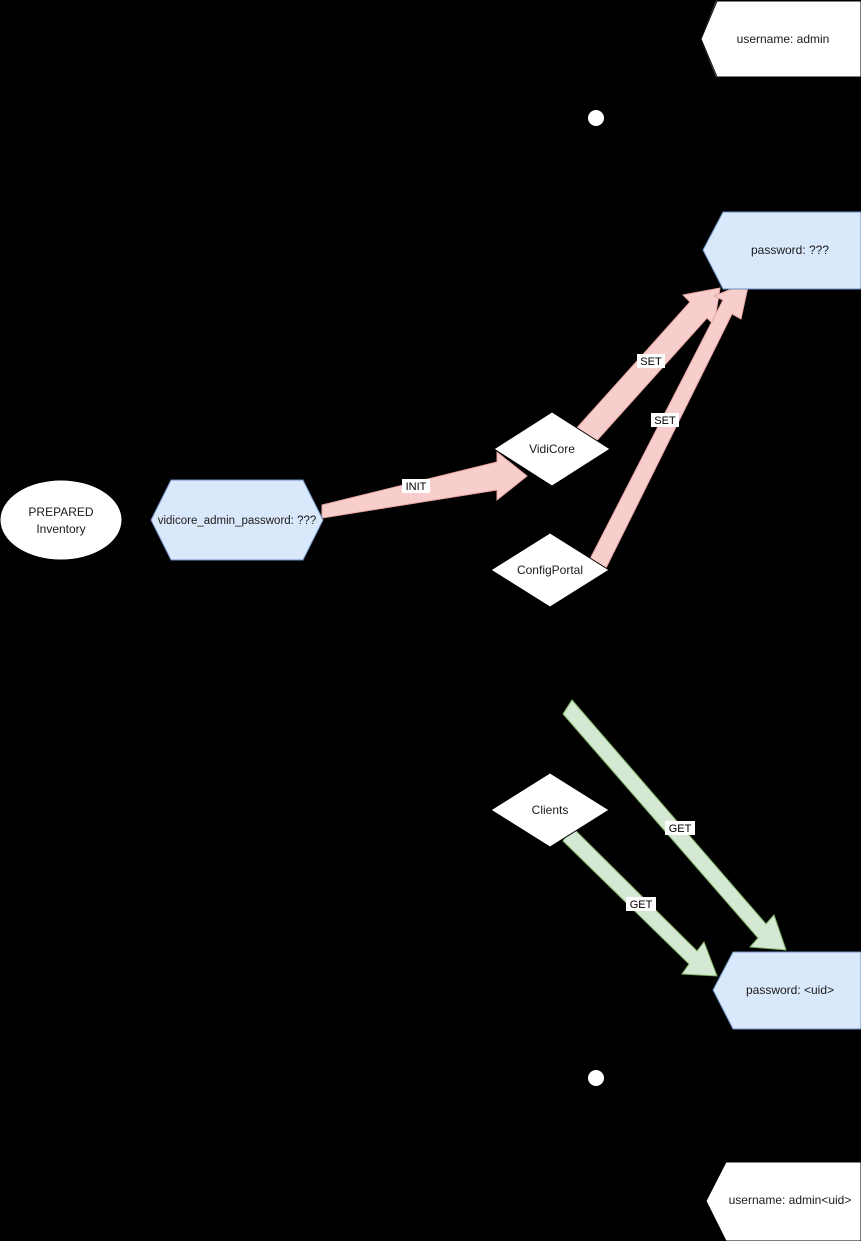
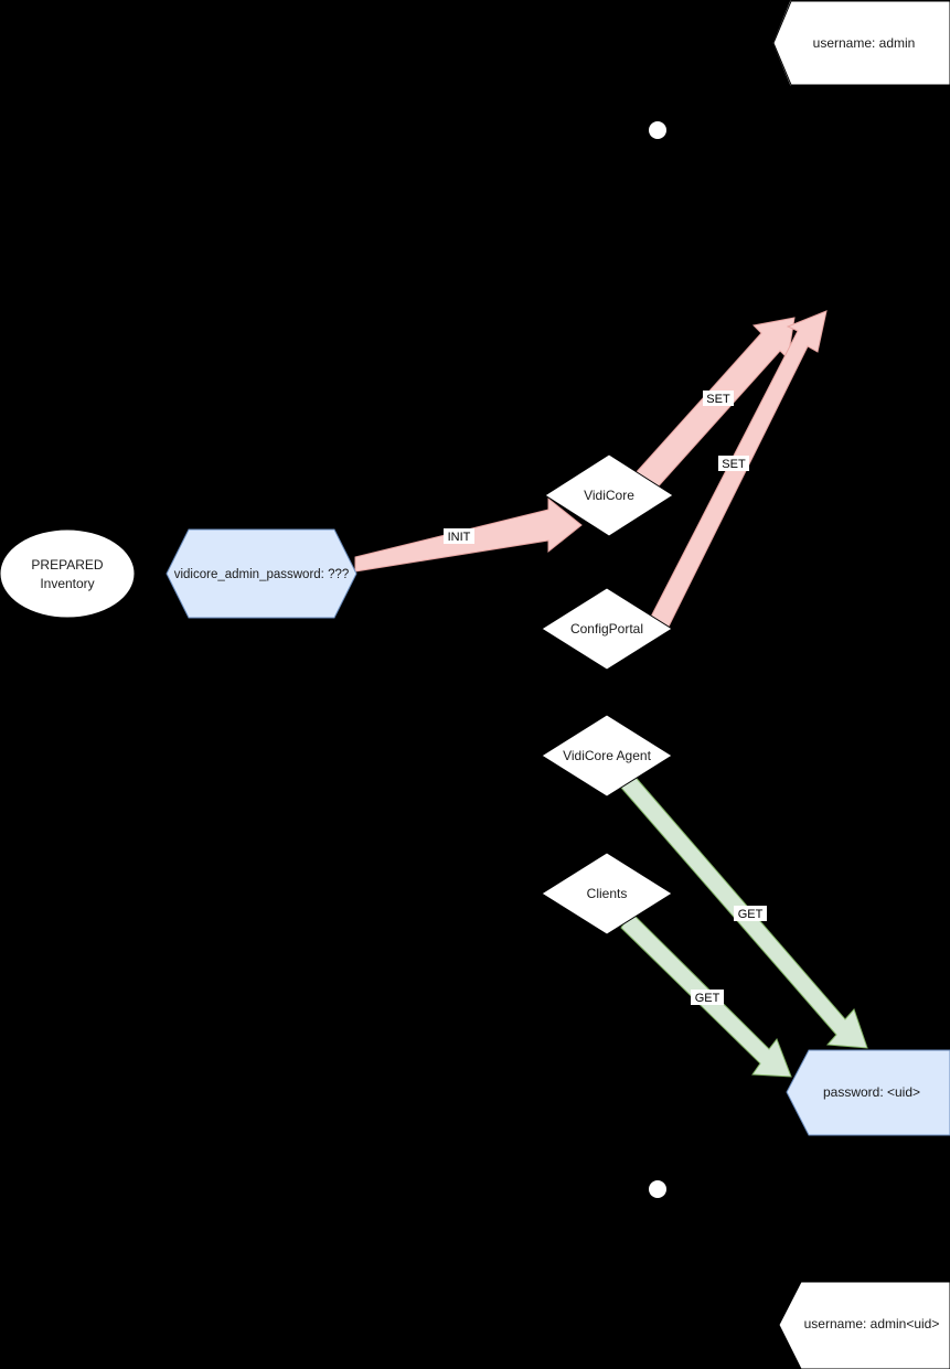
  username: admin
- password: ???
  PREPARED
  Inventory
  vidicore_admin_password: ???
  VidiCore
  ConfigPortal
+ VidiCore Agent
  Clients
  password: <uid>
  username: admin<uid>
  INIT
  SET
  SET
  GET
  GET
